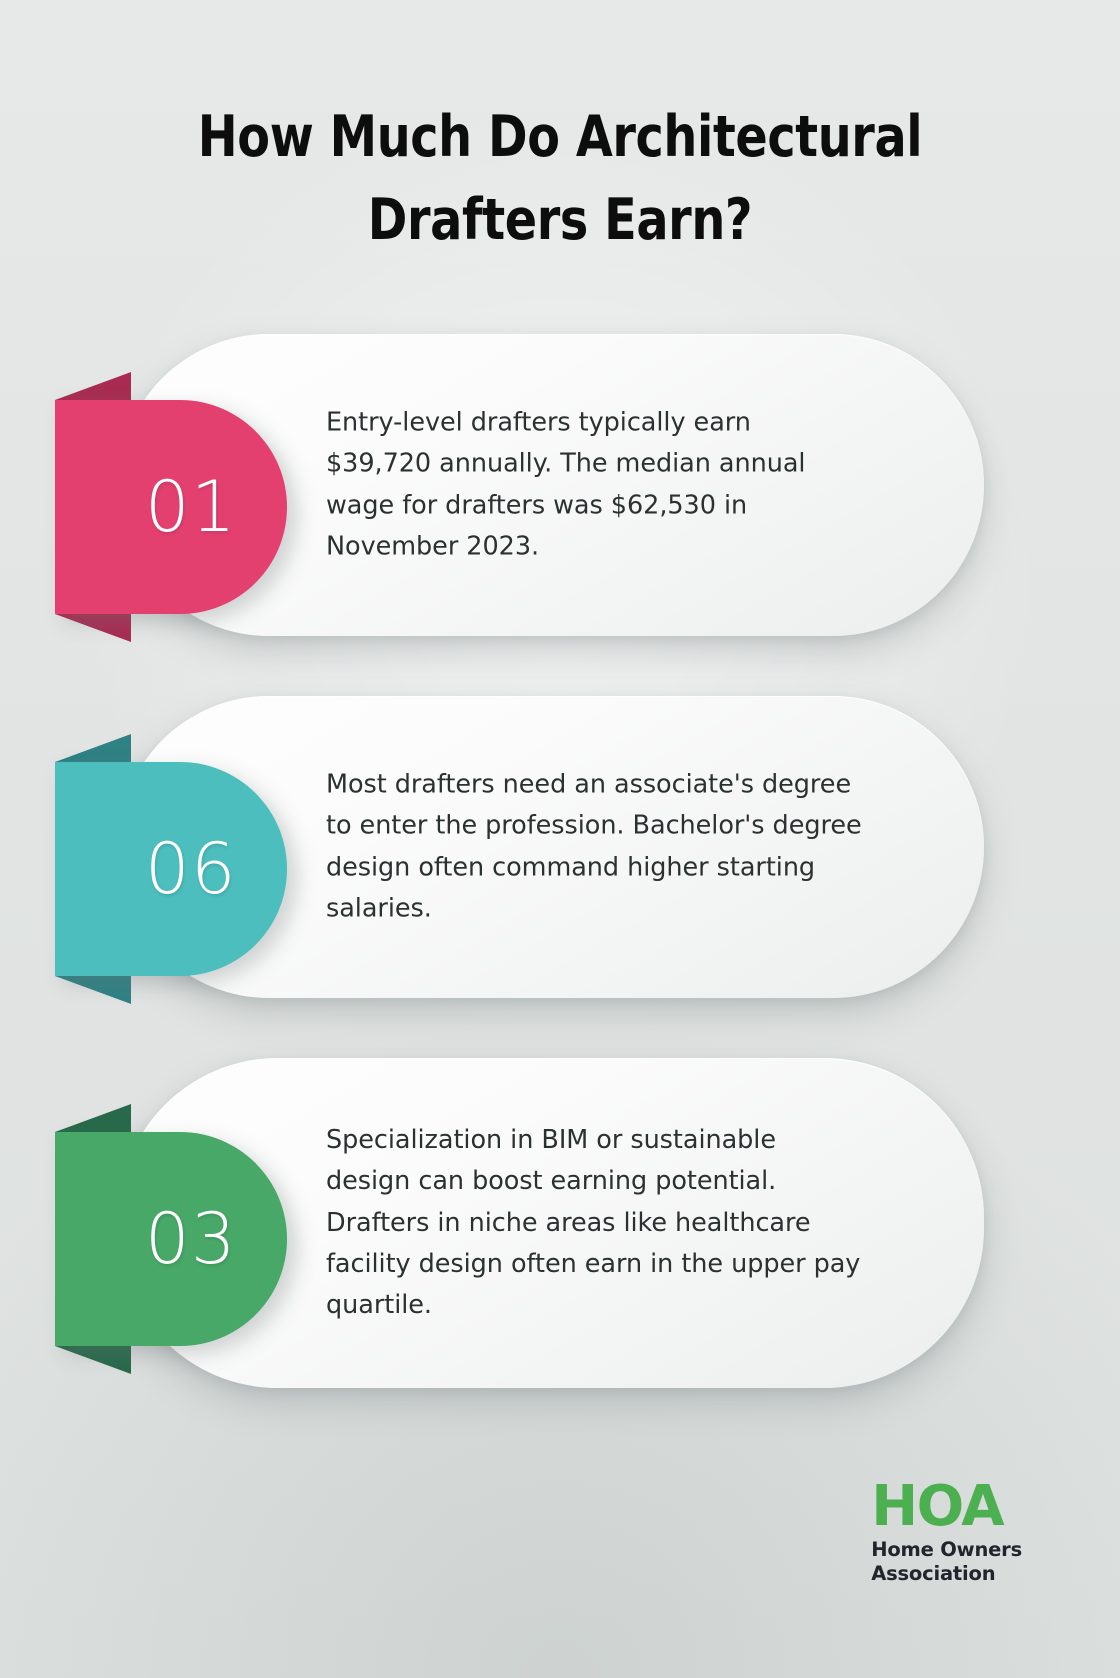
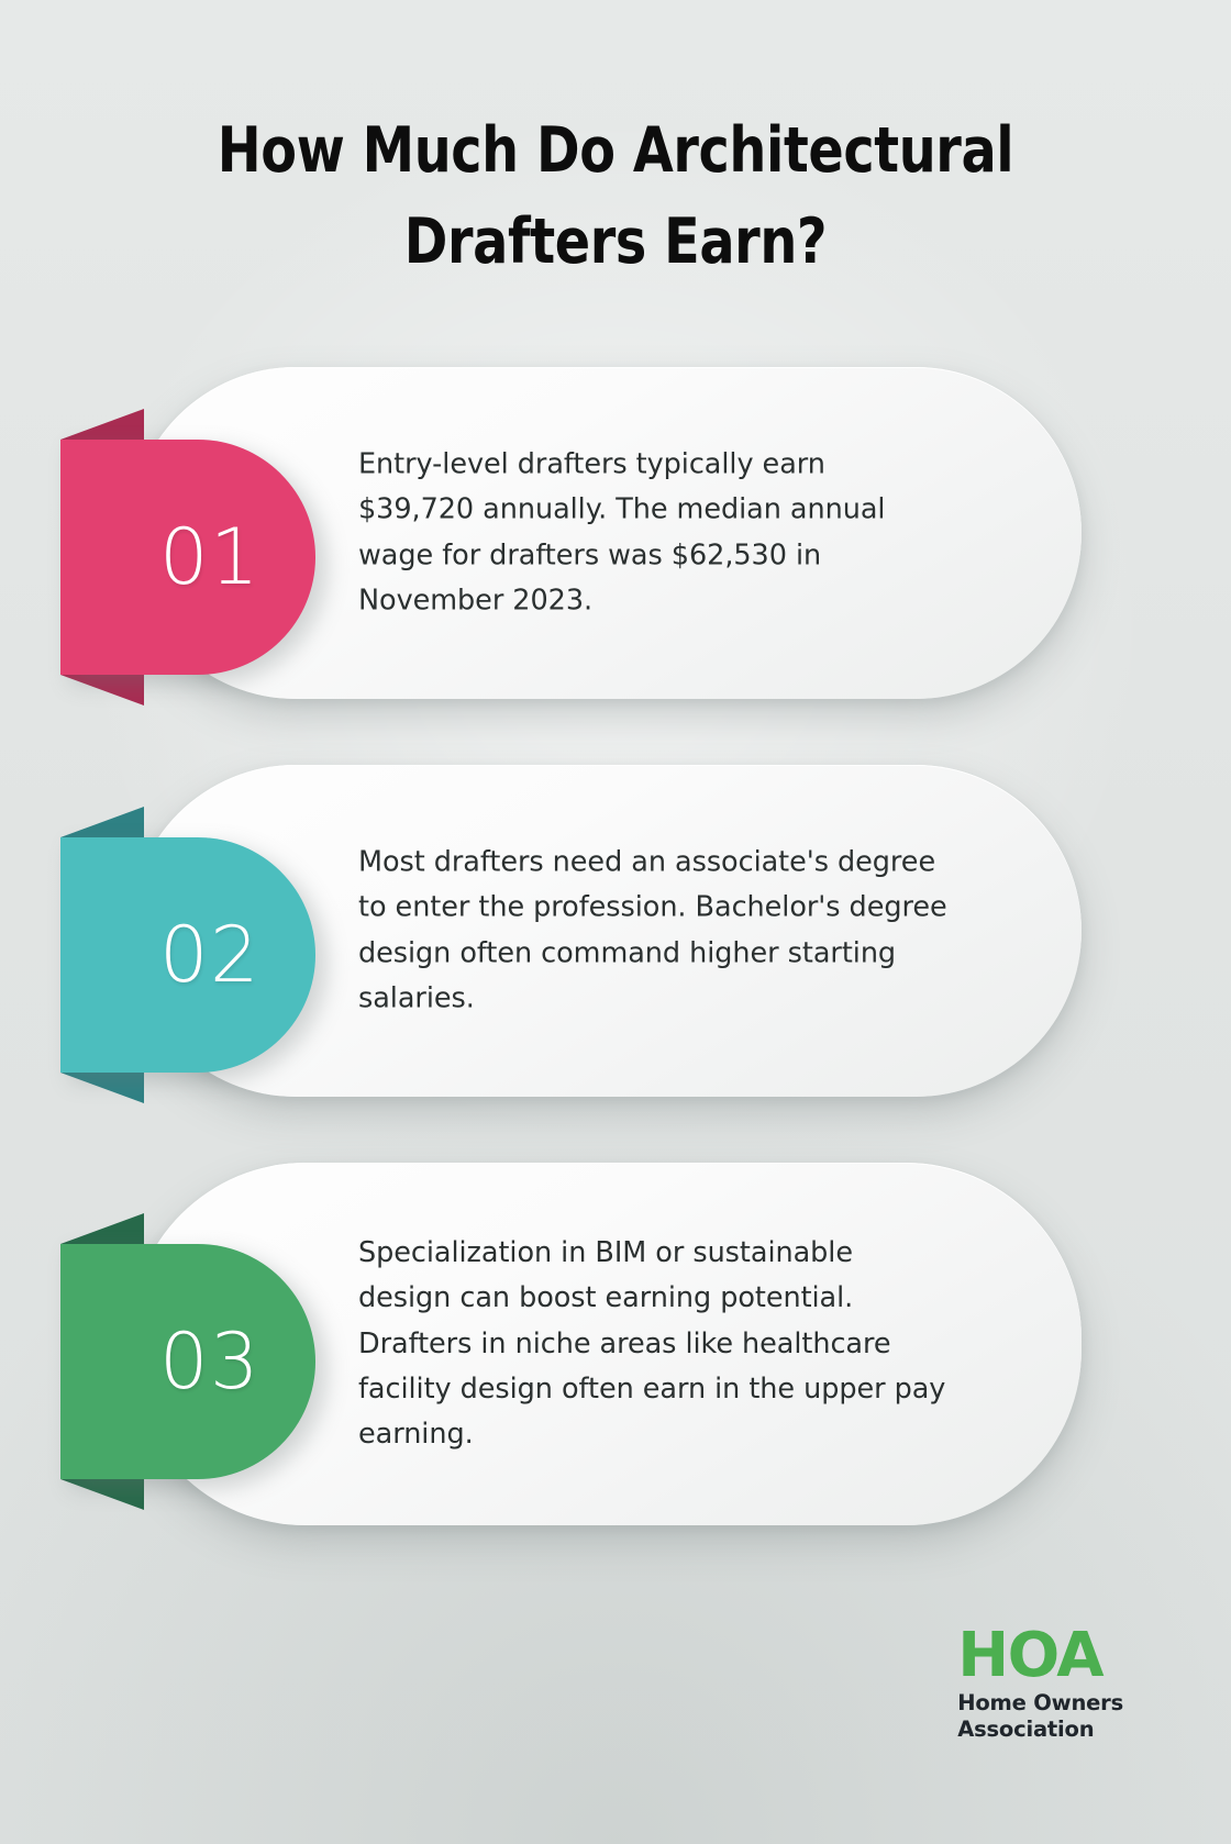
  How Much Do Architectural
  Drafters Earn?
  Entry-level drafters typically earn $39,720 annually. The median annual wage for drafters was $62,530 in November 2023.
  01
  Most drafters need an associate's degree to enter the profession. Bachelor's degree design often command higher starting salaries.
- 06
+ 02
- Specialization in BIM or sustainable design can boost earning potential. Drafters in niche areas like healthcare facility design often earn in the upper pay quartile.
+ Specialization in BIM or sustainable design can boost earning potential. Drafters in niche areas like healthcare facility design often earn in the upper pay earning.
  03
  HOA
  Home Owners
  Association
